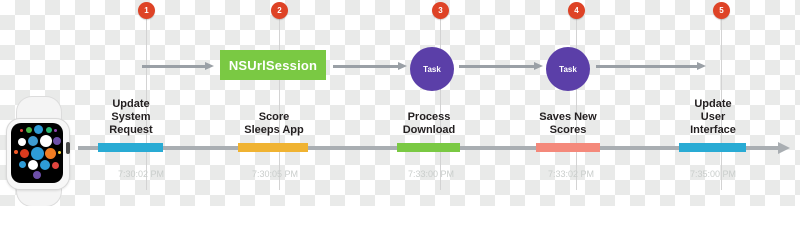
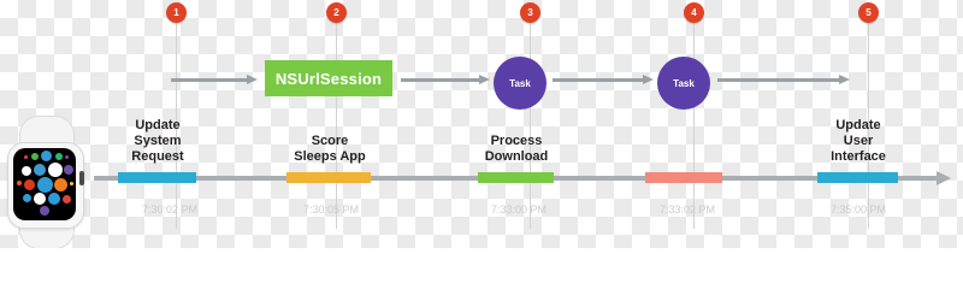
  1
  2
  3
  4
  5
  NSUrlSession
  Task
  Task
  Update
  System
  Request
  Score
  Sleeps App
  Process
  Download
- Saves New
- Scores
  Update
  User
  Interface
  7:30:02 PM
  7:30:05 PM
  7:33:00 PM
  7:33:02 PM
  7:35:00 PM
